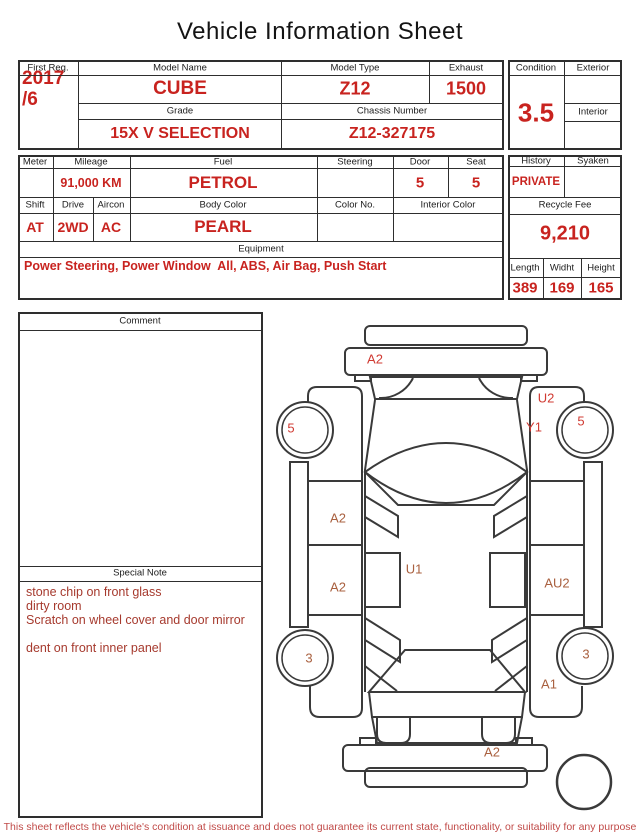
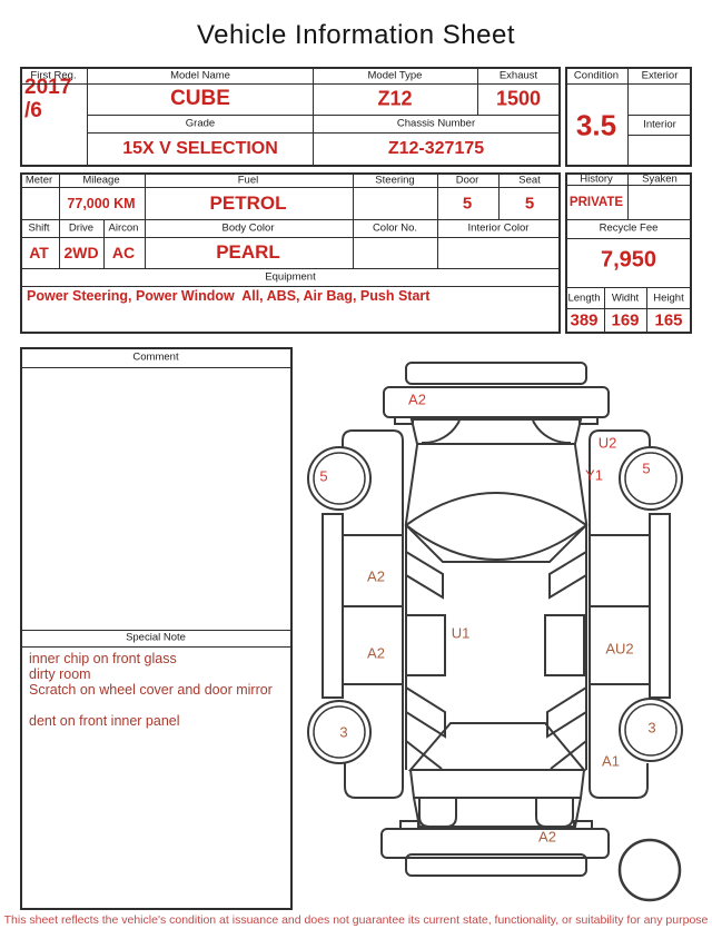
  Vehicle Information Sheet
  First Reg.
  Model Name
  Model Type
  Exhaust
  2017
  /6
  CUBE
  Z12
  1500
  Grade
  Chassis Number
  15X V SELECTION
  Z12-327175
  Condition
  Exterior
  3.5
  Interior
  Meter
  Mileage
  Fuel
  Steering
  Door
  Seat
- 91,000 KM
+ 77,000 KM
  PETROL
  5
  5
  Shift
  Drive
  Aircon
  Body Color
  Color No.
  Interior Color
  AT
  2WD
  AC
  PEARL
  Equipment
  Power Steering, Power Window All, ABS, Air Bag, Push Start
  History
  Syaken
  PRIVATE
  Recycle Fee
- 9,210
+ 7,950
  Length
  Widht
  Height
  389
  169
  165
  Comment
  Special Note
- stone chip on front glass
+ inner chip on front glass
  dirty room
  Scratch on wheel cover and door mirror
  dent on front inner panel
  A2
  U2
  Y1
  5
  5
  A2
  A2
  U1
  AU2
  3
  3
  A1
  A2
  This sheet reflects the vehicle's condition at issuance and does not guarantee its current state, functionality, or suitability for any purpose
